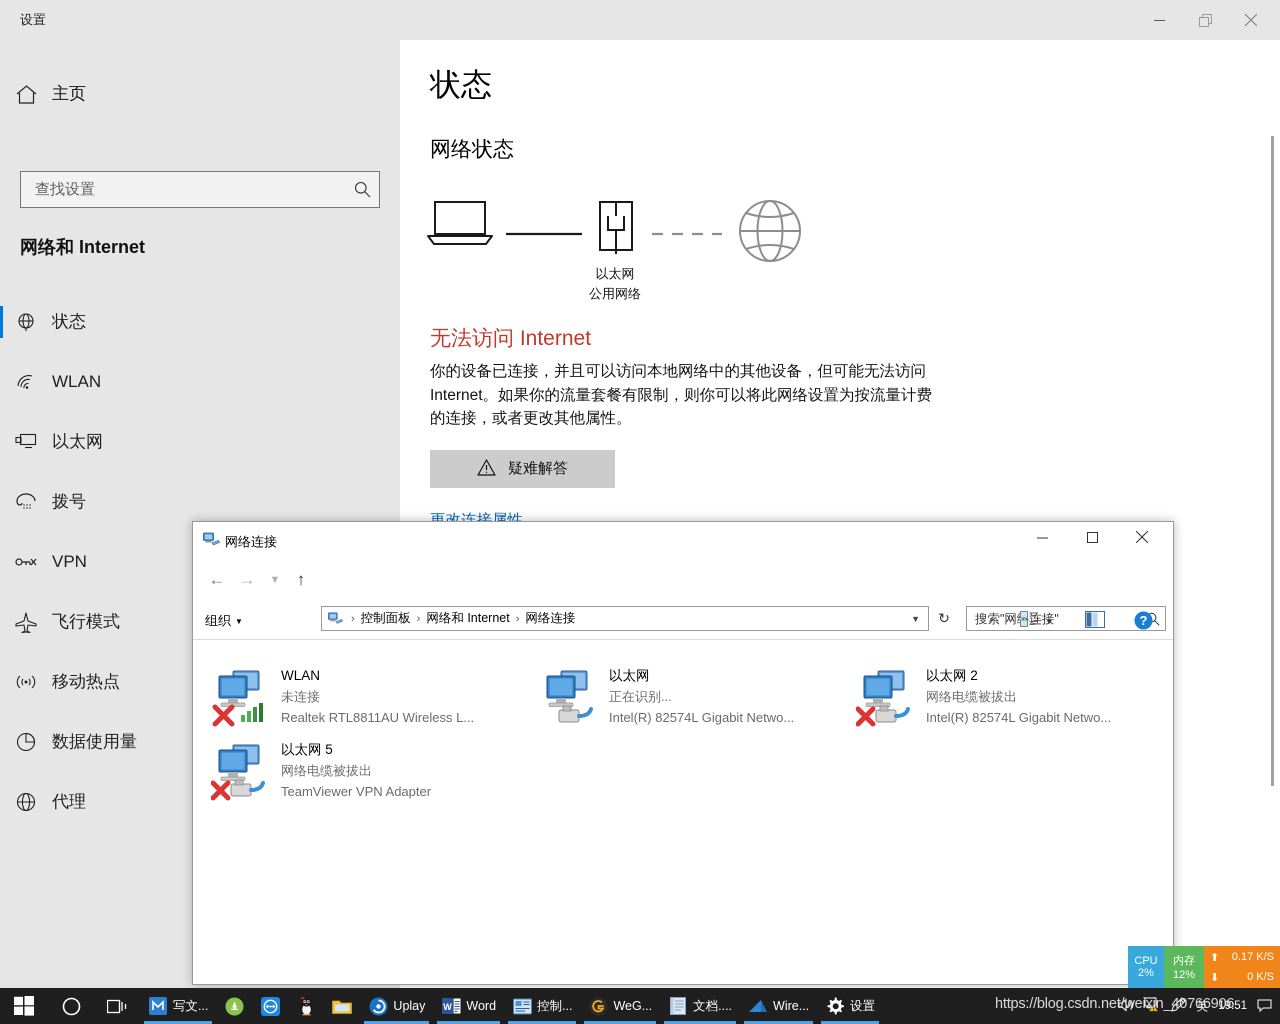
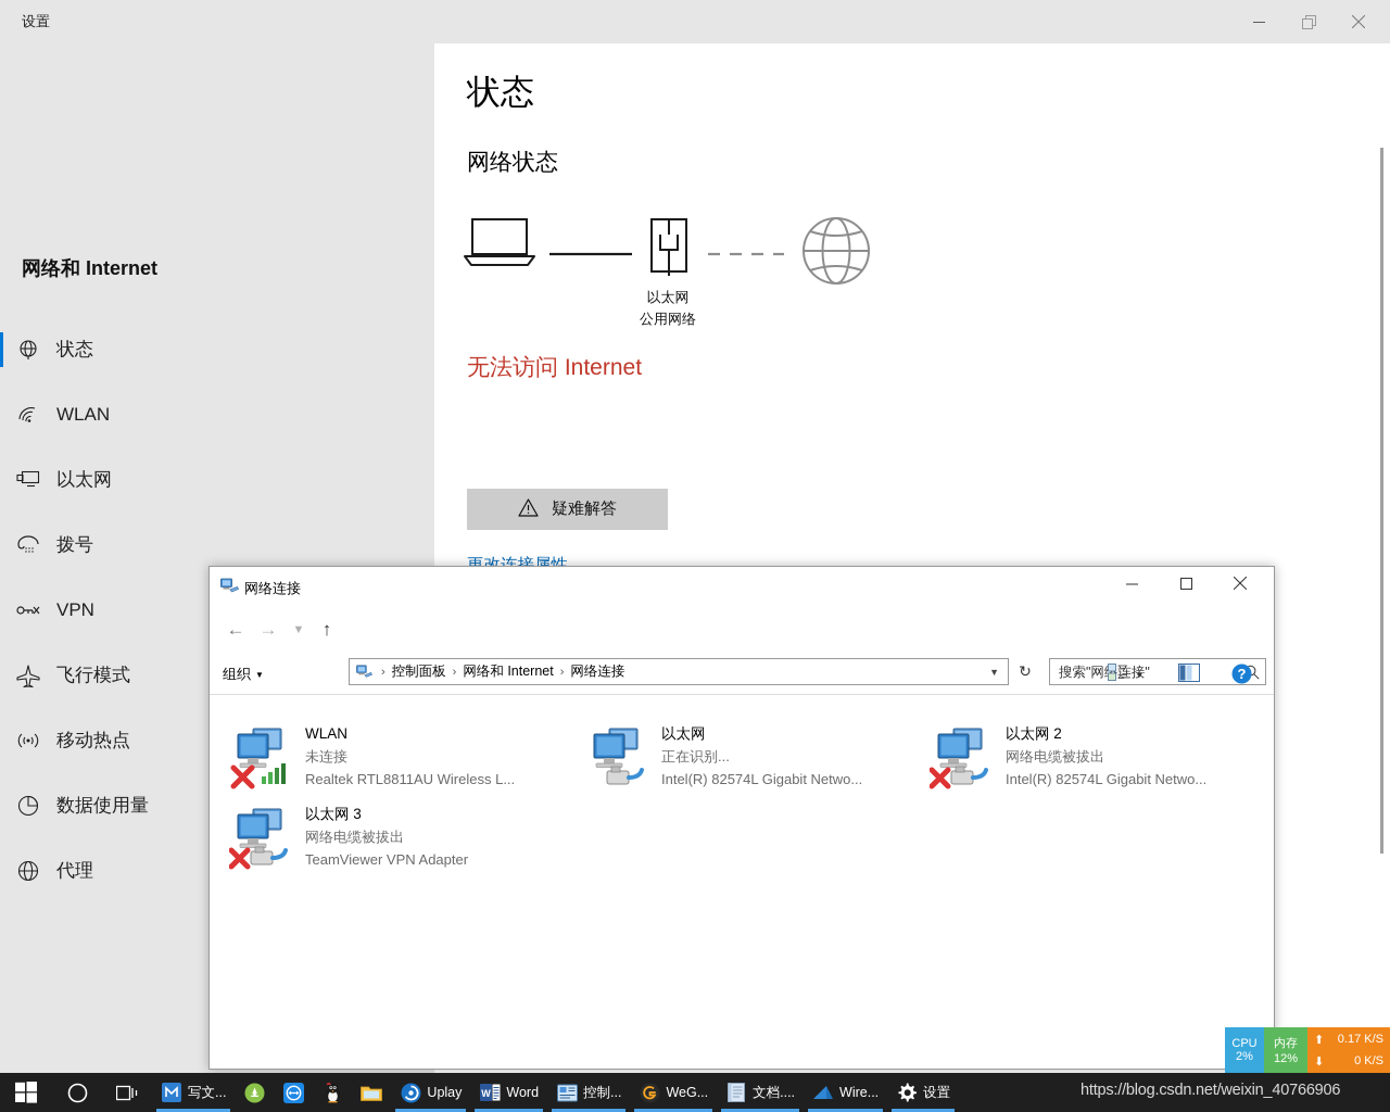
  设置
- 主页
- 查找设置
  网络和 Internet
  状态
  WLAN
  以太网
  拨号
  VPN
  飞行模式
  移动热点
  数据使用量
  代理
  状态
  网络状态
  以太网
  公用网络
  无法访问 Internet
- 你的设备已连接，并且可以访问本地网络中的其他设备，但可能无法访问 Internet。如果你的流量套餐有限制，则你可以将此网络设置为按流量计费的连接，或者更改其他属性。
  疑难解答
  网络连接
  ←
  →
  ▼
  ↑
  ›
  控制面板
  ›
  网络和 Internet
  ›
  网络连接
  ▼
  ↻
  搜索"网络连接"
  组织
  ▼
  ▼
  ?
  WLAN
  未连接
  Realtek RTL8811AU Wireless L...
  以太网
  正在识别...
  Intel(R) 82574L Gigabit Netwo...
  以太网 2
  网络电缆被拔出
  Intel(R) 82574L Gigabit Netwo...
- 以太网 5
+ 以太网 3
  网络电缆被拔出
  TeamViewer VPN Adapter
  CPU
  2%
  内存
  12%
  ⬆
  0.17 K/S
  ⬇
  0 K/S
  写文...
  Uplay
  W
  Word
  控制...
  WeG...
  文档....
  Wire...
  设置
- 英
- 19:51
  https://blog.csdn.net/weixin_40766906
